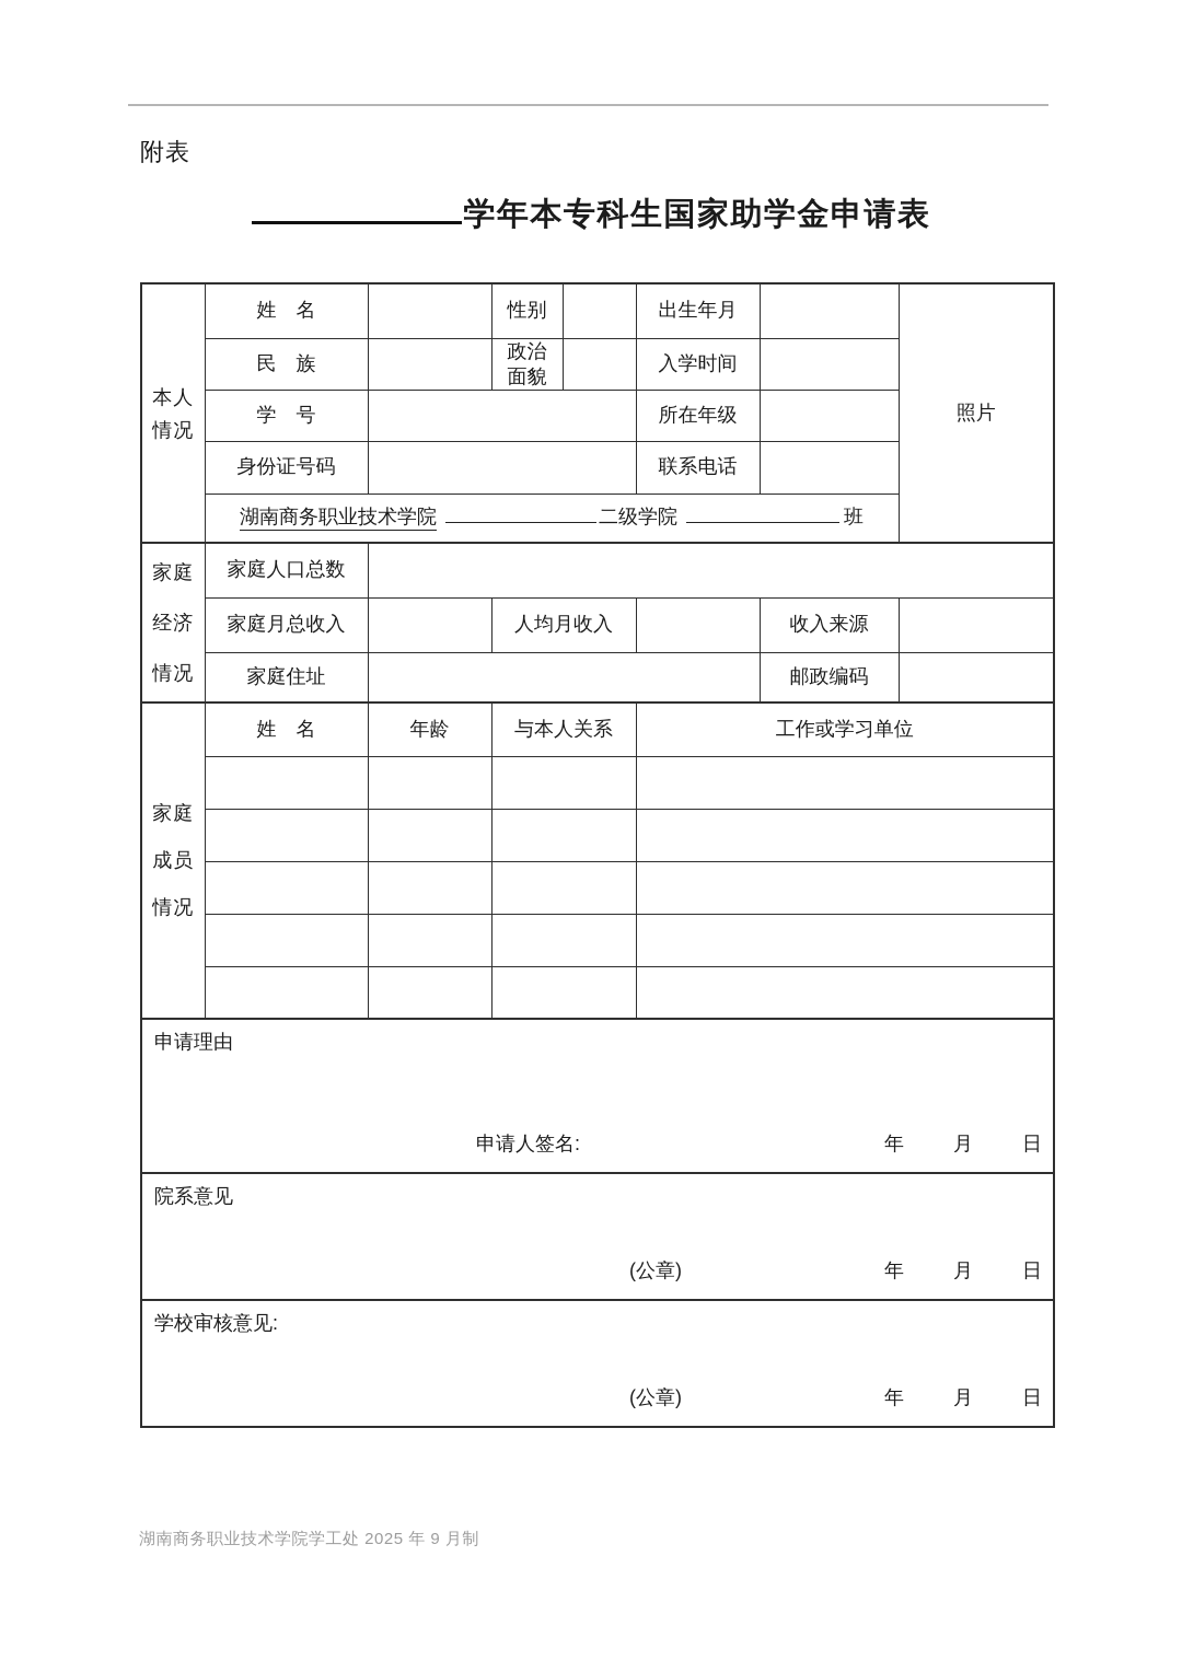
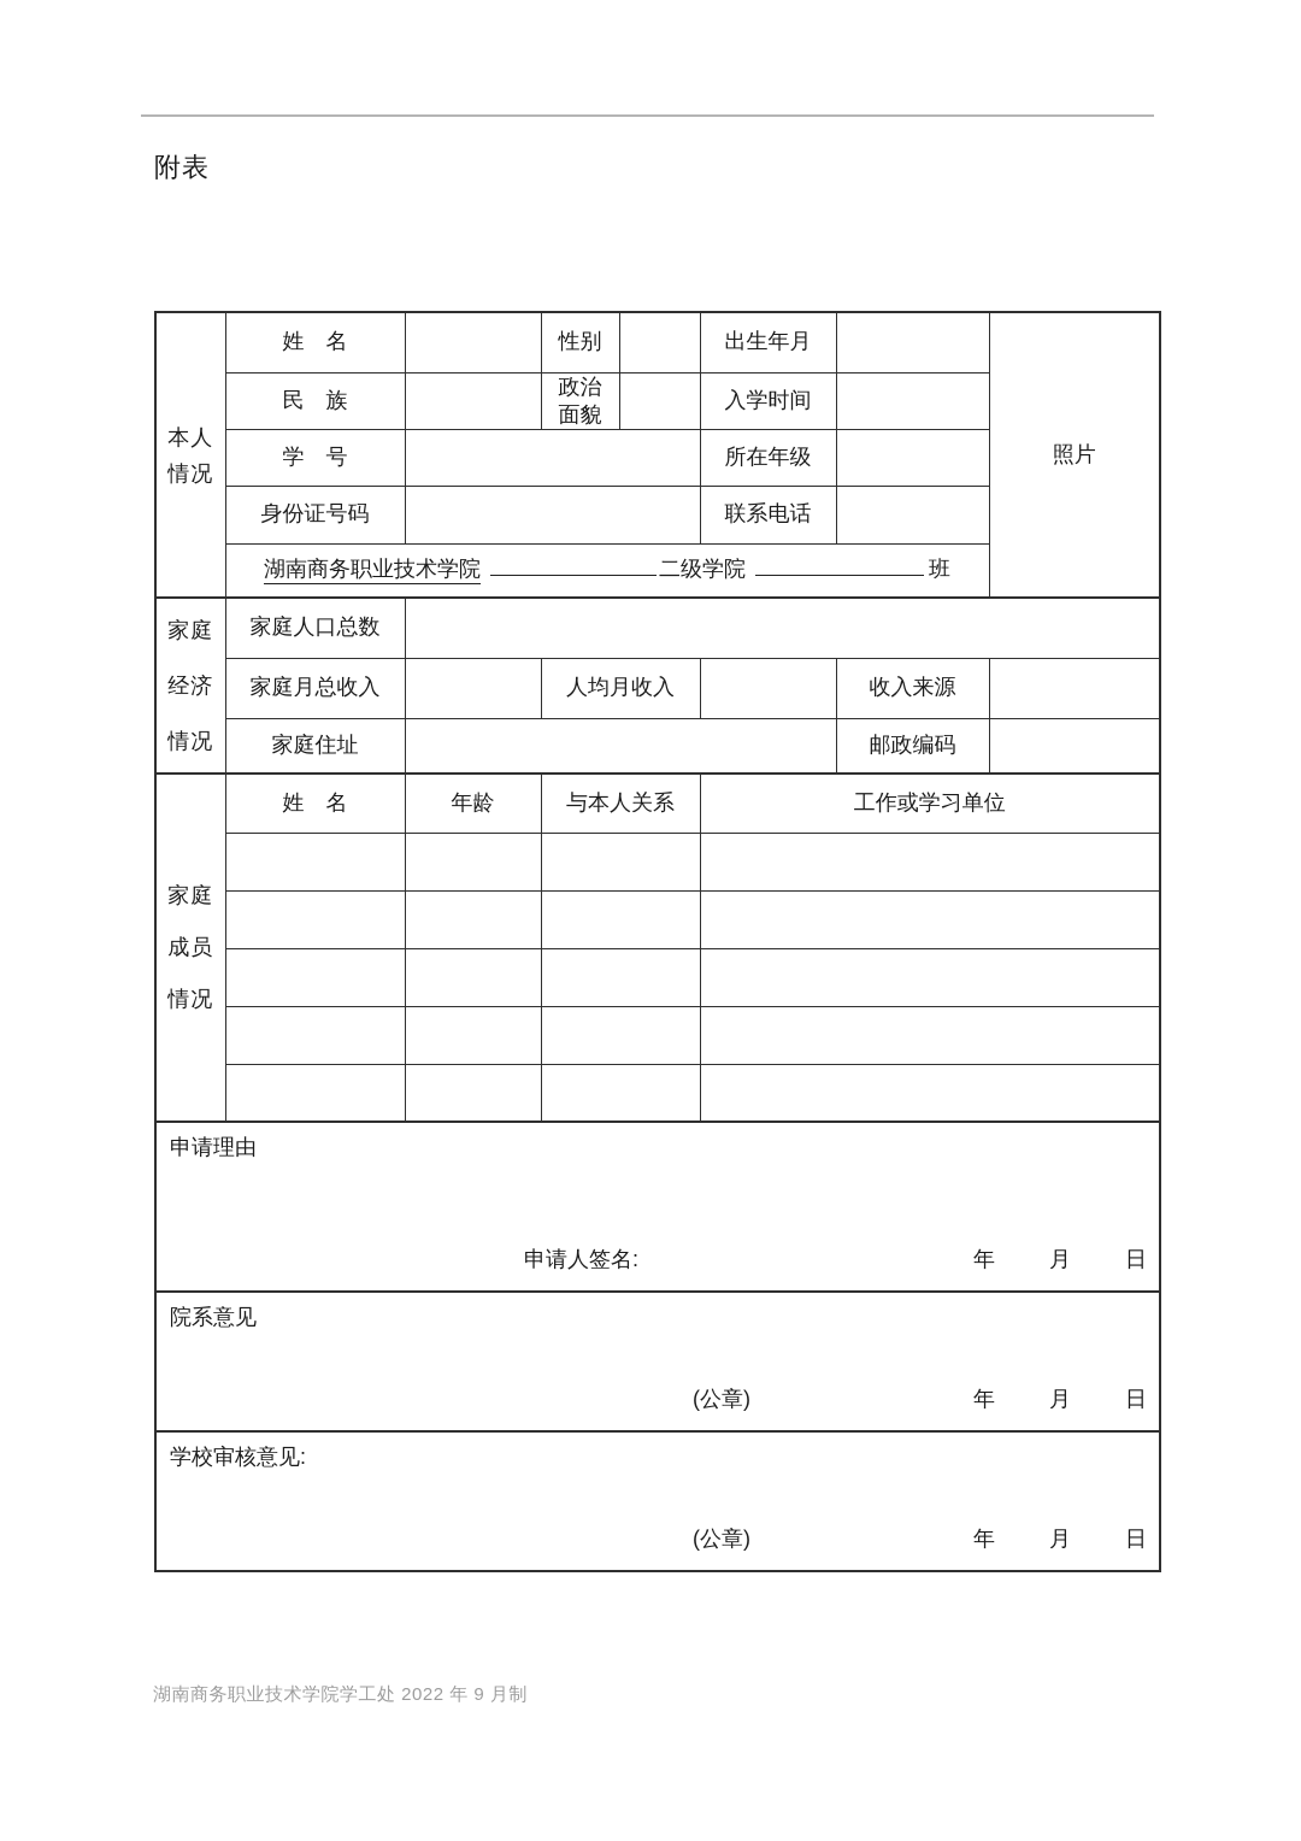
  附表
- 学年本专科生国家助学金申请表
  本人情况	姓 名		性别		出生年月		照片
  民 族		政治面貌		入学时间
  学 号		所在年级
  身份证号码		联系电话
  湖南商务职业技术学院 二级学院 班
  家庭经济情况	家庭人口总数
  家庭月总收入		人均月收入		收入来源
  家庭住址		邮政编码
  家庭成员情况	姓 名	年龄	与本人关系	工作或学习单位
  申请理由 申请人签名: 年 月 日
  院系意见 (公章) 年 月 日
  学校审核意见: (公章) 年 月 日
- 湖南商务职业技术学院学工处 2025 年 9 月制
+ 湖南商务职业技术学院学工处 2022 年 9 月制
